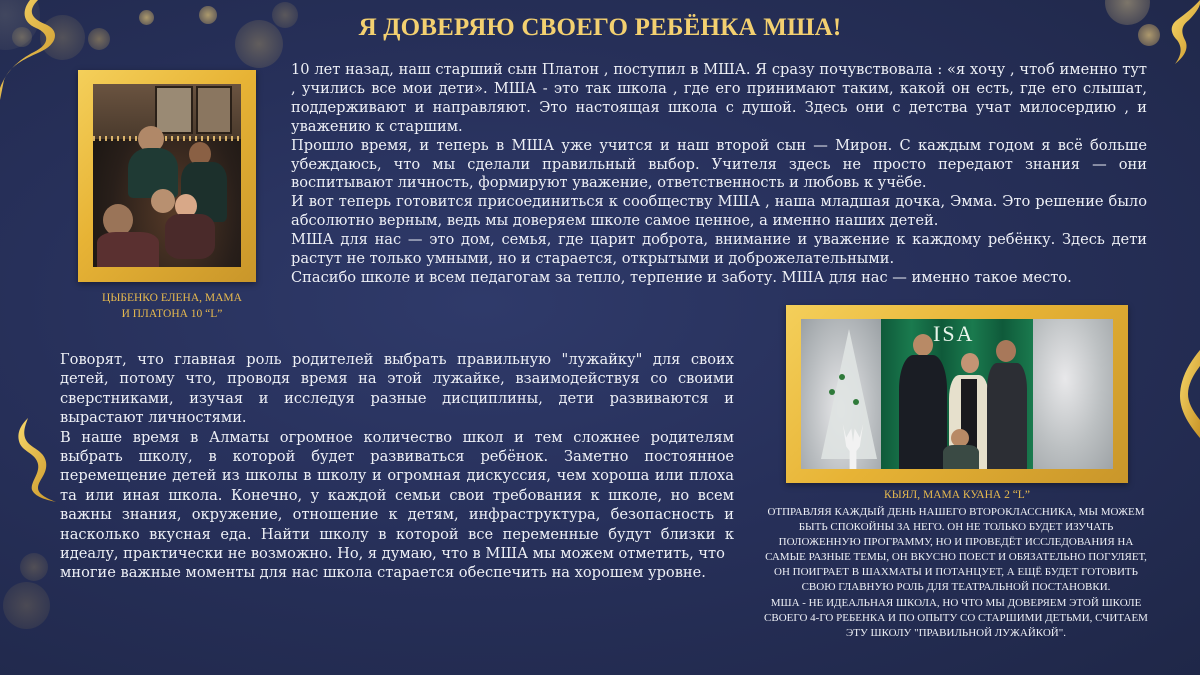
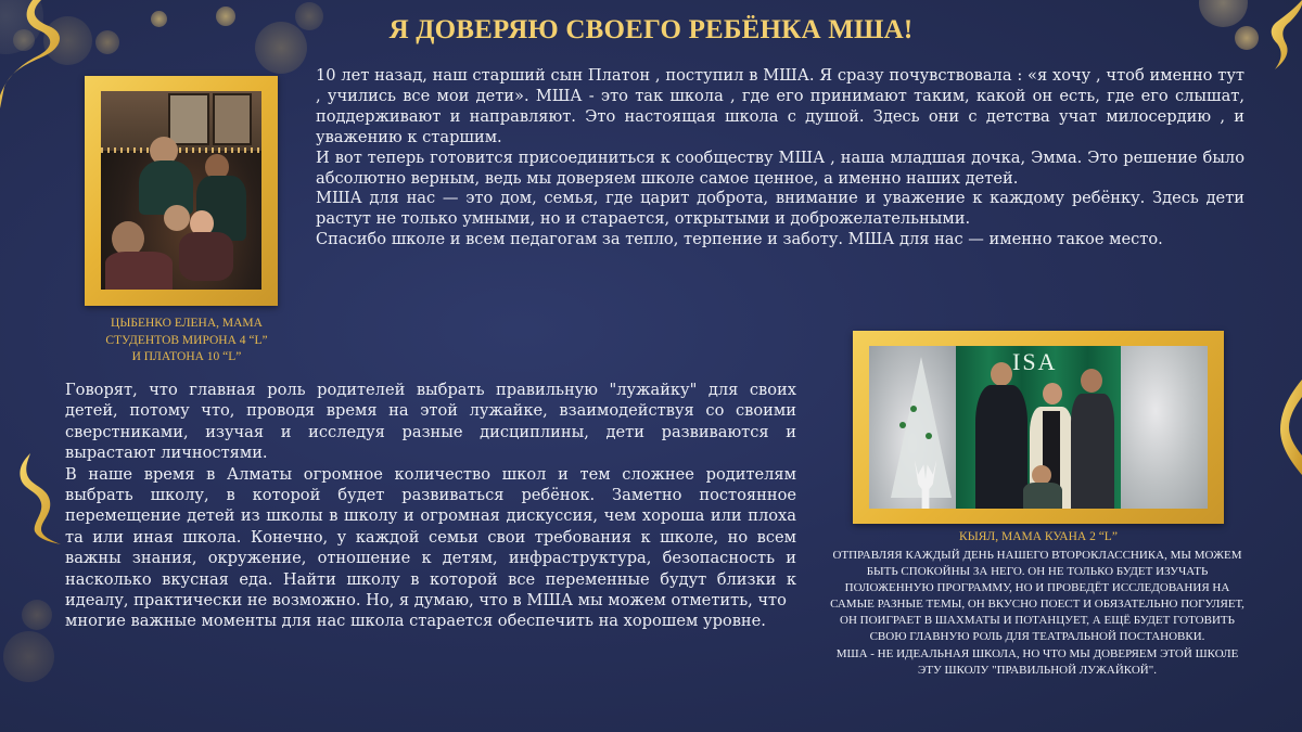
  Я ДОВЕРЯЮ СВОЕГО РЕБЁНКА МША!
  ЦЫБЕНКО ЕЛЕНА, МАМА
+ СТУДЕНТОВ МИРОНА 4 “L”
  И ПЛАТОНА 10 “L”
  10 лет назад, наш старший сын Платон , поступил в МША. Я сразу почувствовала : «я хочу , чтоб именно тут , учились все мои дети». МША - это так школа , где его принимают таким, какой он есть, где его слышат, поддерживают и направляют. Это настоящая школа с душой. Здесь они с детства учат милосердию , и уважению к старшим.
- Прошло время, и теперь в МША уже учится и наш второй сын — Мирон. С каждым годом я всё больше убеждаюсь, что мы сделали правильный выбор. Учителя здесь не просто передают знания — они воспитывают личность, формируют уважение, ответственность и любовь к учёбе.
  И вот теперь готовится присоединиться к сообществу МША , наша младшая дочка, Эмма. Это решение было абсолютно верным, ведь мы доверяем школе самое ценное, а именно наших детей.
  МША для нас — это дом, семья, где царит доброта, внимание и уважение к каждому ребёнку. Здесь дети растут не только умными, но и старается, открытыми и доброжелательными.
  Спасибо школе и всем педагогам за тепло, терпение и заботу. МША для нас — именно такое место.
  Говорят, что главная роль родителей выбрать правильную "лужайку" для своих детей, потому что, проводя время на этой лужайке, взаимодействуя со своими сверстниками, изучая и исследуя разные дисциплины, дети развиваются и вырастают личностями.
  В наше время в Алматы огромное количество школ и тем сложнее родителям выбрать школу, в которой будет развиваться ребёнок. Заметно постоянное перемещение детей из школы в школу и огромная дискуссия, чем хороша или плоха та или иная школа. Конечно, у каждой семьи свои требования к школе, но всем важны знания, окружение, отношение к детям, инфраструктура, безопасность и насколько вкусная еда. Найти школу в которой все переменные будут близки к идеалу, практически не возможно. Но, я думаю, что в МША мы можем отметить, что
  многие важные моменты для нас школа старается обеспечить на хорошем уровне.
  ISA
  КЫЯЛ, МАМА КУАНА 2 “L”
  ОТПРАВЛЯЯ КАЖДЫЙ ДЕНЬ НАШЕГО ВТОРОКЛАССНИКА, МЫ МОЖЕМ
  БЫТЬ СПОКОЙНЫ ЗА НЕГО. ОН НЕ ТОЛЬКО БУДЕТ ИЗУЧАТЬ
  ПОЛОЖЕННУЮ ПРОГРАММУ, НО И ПРОВЕДЁТ ИССЛЕДОВАНИЯ НА
  САМЫЕ РАЗНЫЕ ТЕМЫ, ОН ВКУСНО ПОЕСТ И ОБЯЗАТЕЛЬНО ПОГУЛЯЕТ,
  ОН ПОИГРАЕТ В ШАХМАТЫ И ПОТАНЦУЕТ, А ЕЩЁ БУДЕТ ГОТОВИТЬ
  СВОЮ ГЛАВНУЮ РОЛЬ ДЛЯ ТЕАТРАЛЬНОЙ ПОСТАНОВКИ.
  МША - НЕ ИДЕАЛЬНАЯ ШКОЛА, НО ЧТО МЫ ДОВЕРЯЕМ ЭТОЙ ШКОЛЕ
- СВОЕГО 4-ГО РЕБЕНКА И ПО ОПЫТУ СО СТАРШИМИ ДЕТЬМИ, СЧИТАЕМ
  ЭТУ ШКОЛУ "ПРАВИЛЬНОЙ ЛУЖАЙКОЙ".
